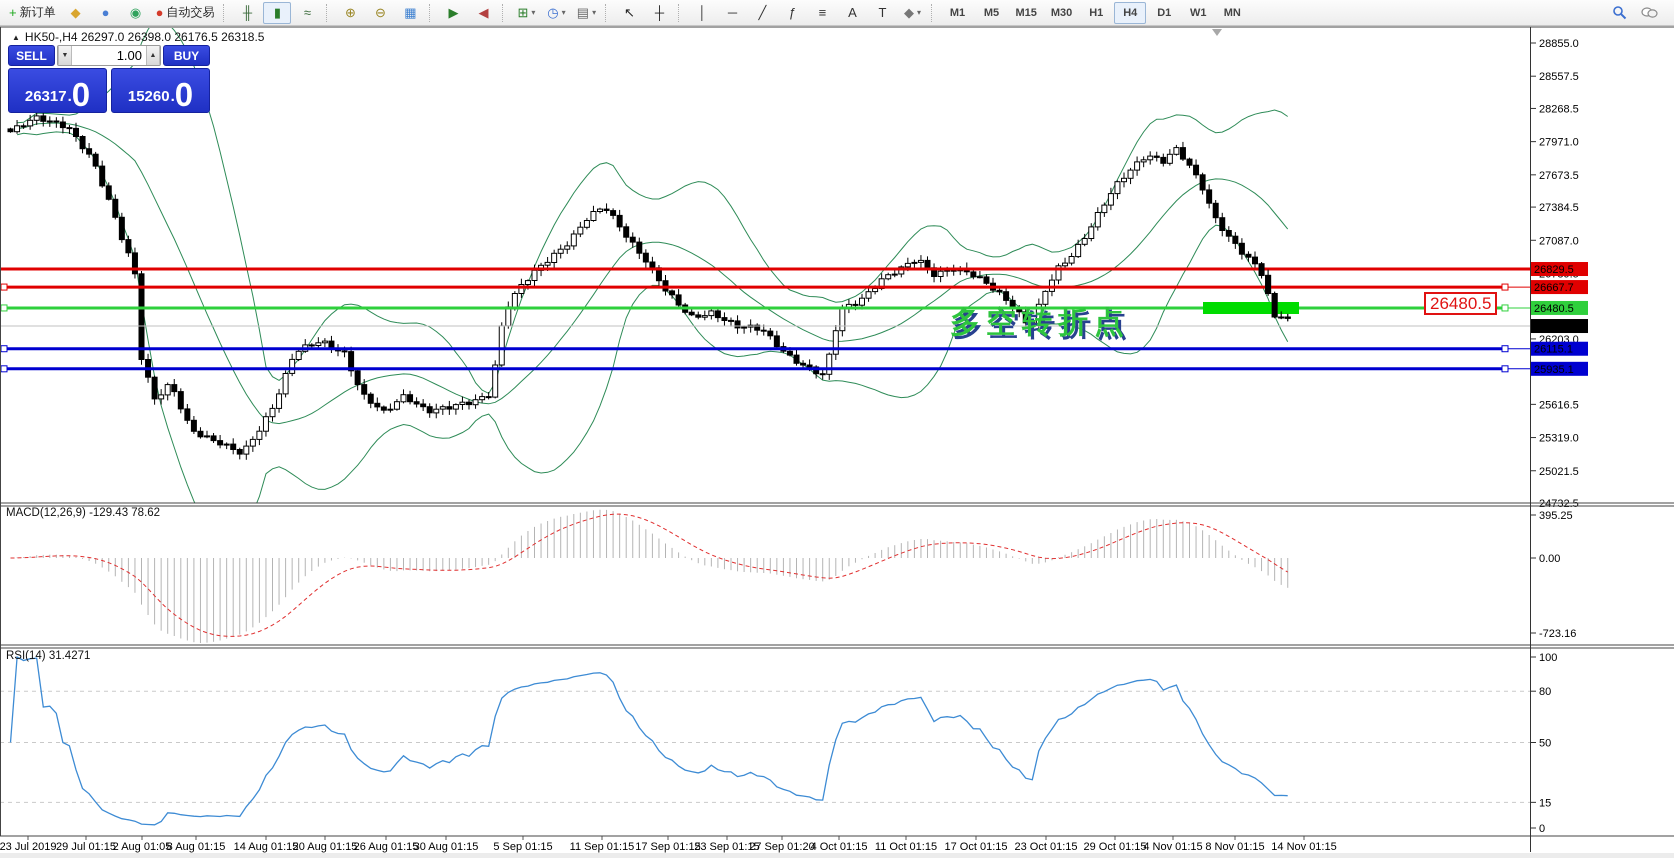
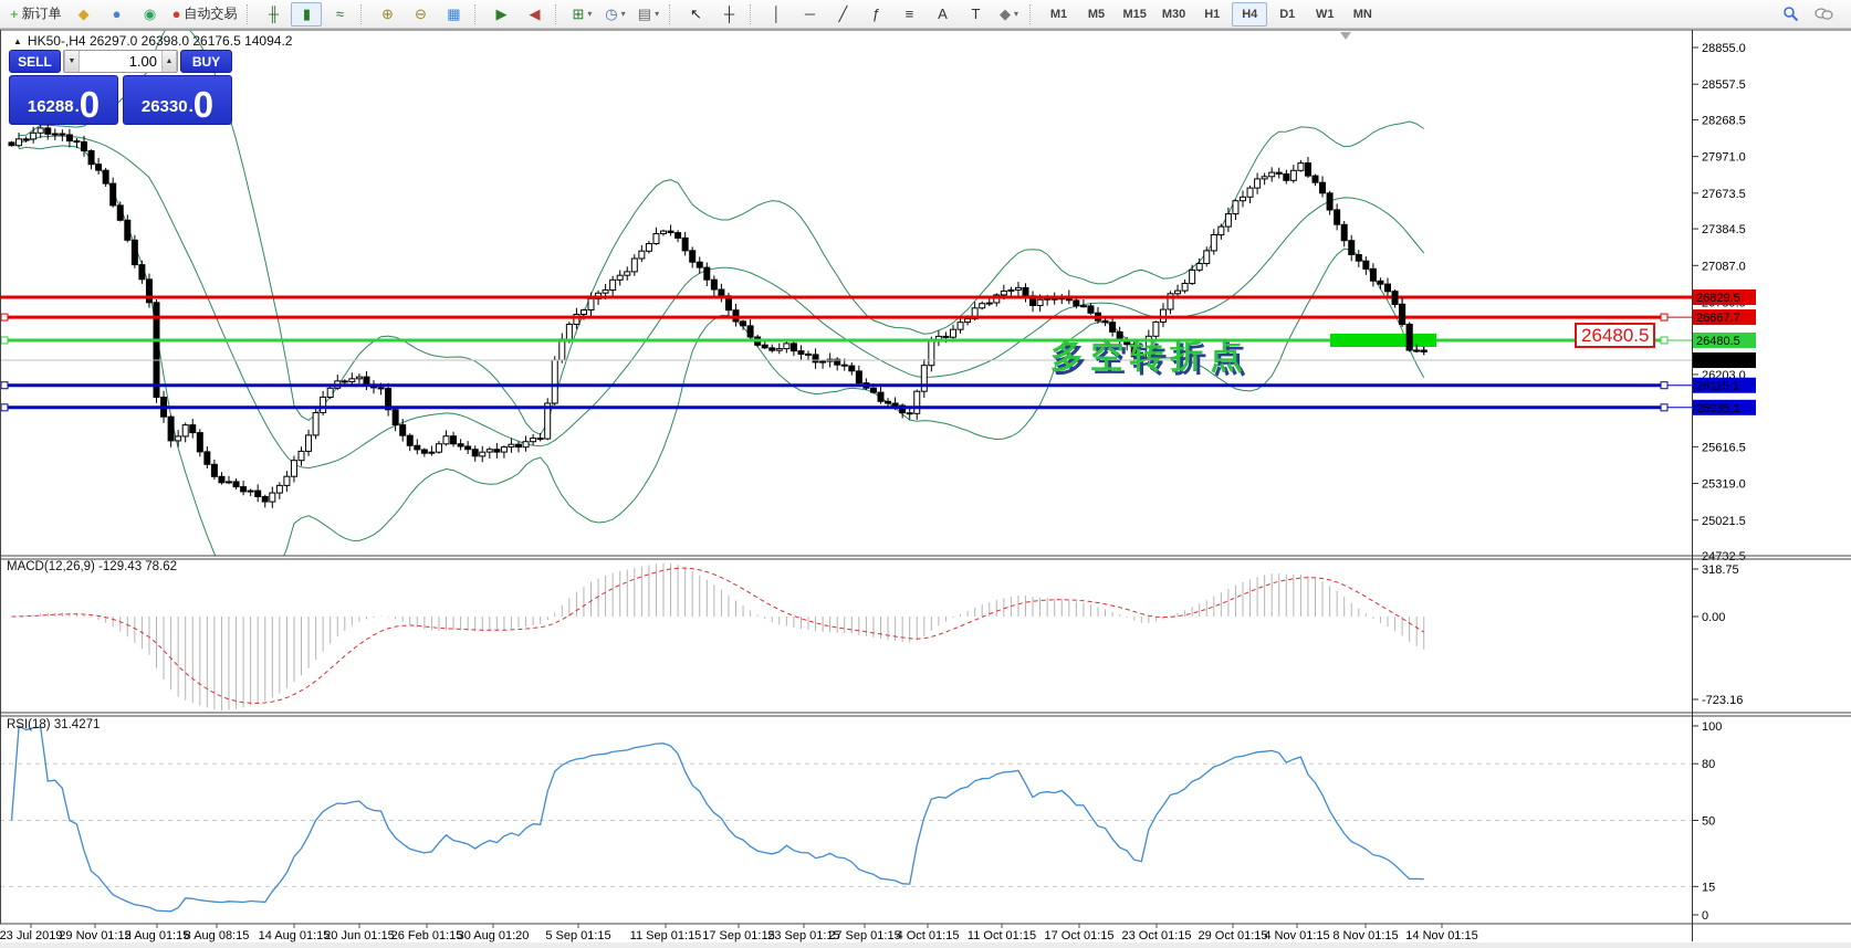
  +
  新订单
  ◆
  ●
  ◉
  ●
  自动交易
  ╫
  ▮
  ≈
  ⊕
  ⊖
  ▦
  ▶
  ◀
  ⊞
  ▾
  ◷
  ▾
  ▤
  ▾
  ↖
  ┼
  │
  ─
  ╱
  ƒ
  ≡
  A
  T
  ◆
  ▾
  M1
  M5
  M15
  M30
  H1
  H4
  D1
  W1
  MN
  28855.0
  28557.5
  28268.5
  27971.0
  27673.5
  27384.5
  27087.0
  26203.0
  25616.5
  25319.0
  25021.5
  24732.5
  26829.5
  26667.7
  26480.5
  26115.1
  25935.1
  26318.5
- 395.25
+ 318.75
  0.00
  -723.16
  100
  80
  50
  15
  0
  23 Jul 2019
- 29 Jul 01:15
+ 29 Nov 01:15
- 2 Aug 01:05
+ 2 Aug 01:15
- 8 Aug 01:15
+ 8 Aug 08:15
  14 Aug 01:15
- 20 Aug 01:15
+ 20 Jun 01:15
- 26 Aug 01:15
+ 26 Feb 01:15
- 30 Aug 01:15
+ 30 Aug 01:20
  5 Sep 01:15
  11 Sep 01:15
  17 Sep 01:15
  23 Sep 01:15
- 27 Sep 01:20
+ 27 Sep 01:15
  4 Oct 01:15
  11 Oct 01:15
  17 Oct 01:15
  23 Oct 01:15
  29 Oct 01:15
  4 Nov 01:15
  8 Nov 01:15
  14 Nov 01:15
  ▲
- HK50-,H4 26297.0 26398.0 26176.5 26318.5
+ HK50-,H4 26297.0 26398.0 26176.5 14094.2
  SELL
  1.00
  BUY
- 26317
+ 16288
  .
  0
- 15260
+ 26330
  .
  0
  多空转折点
  26480.5
  MACD(12,26,9) -129.43 78.62
- RSI(14) 31.4271
+ RSI(18) 31.4271
